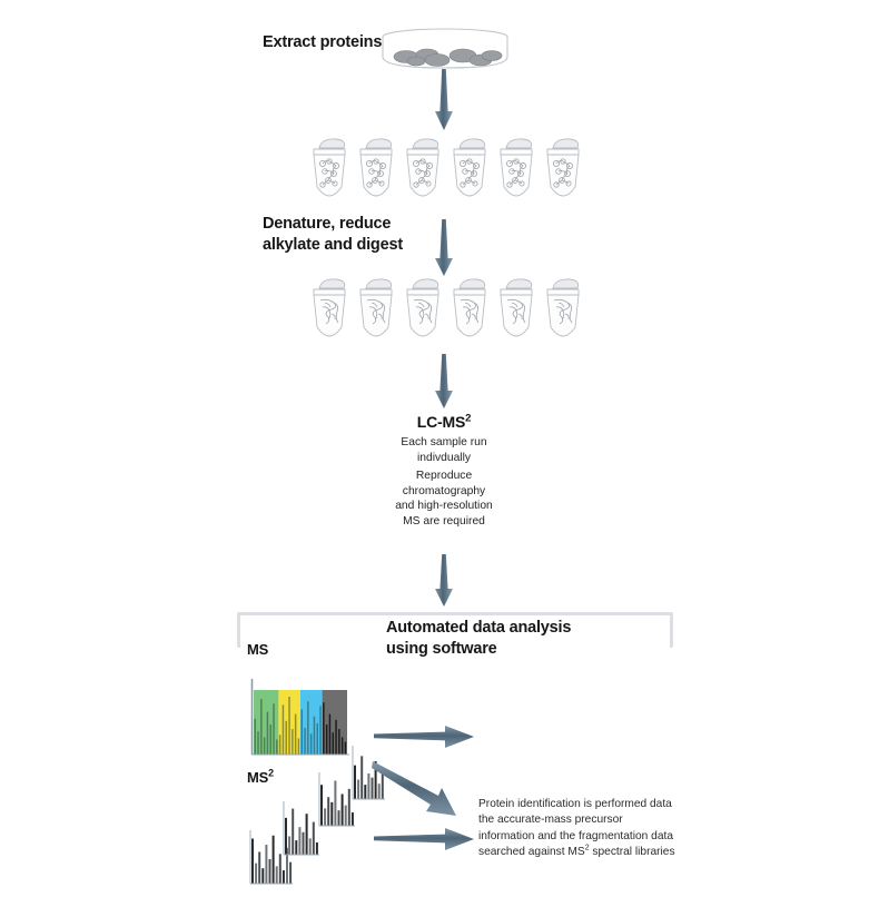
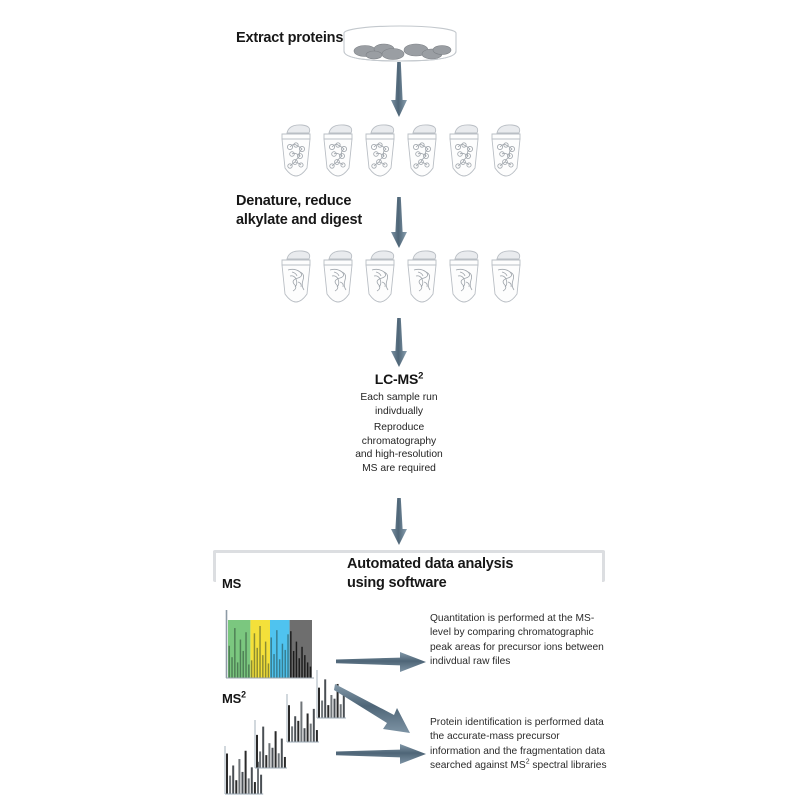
  Extract proteins
  Denature, reduce
  alkylate and digest
  LC-MS2
  Each sample run
  indivdually
  Reproduce
  chromatography
  and high-resolution
  MS are required
  Automated data analysis
  using software
  MS
  MS2
+ Quantitation is performed at the MS-level by comparing chromatographic peak areas for precursor ions between indivdual raw files
  Protein identification is performed data the accurate-mass precursor information and the fragmentation data searched against MS spectral libraries
